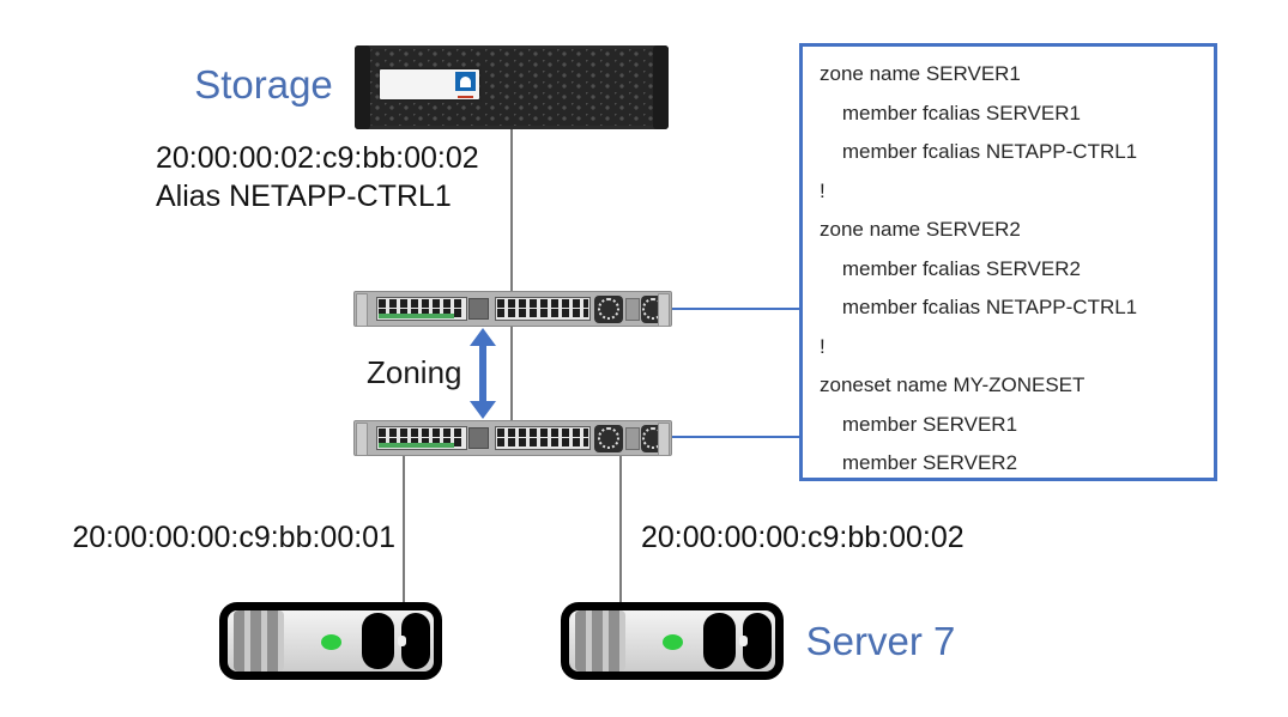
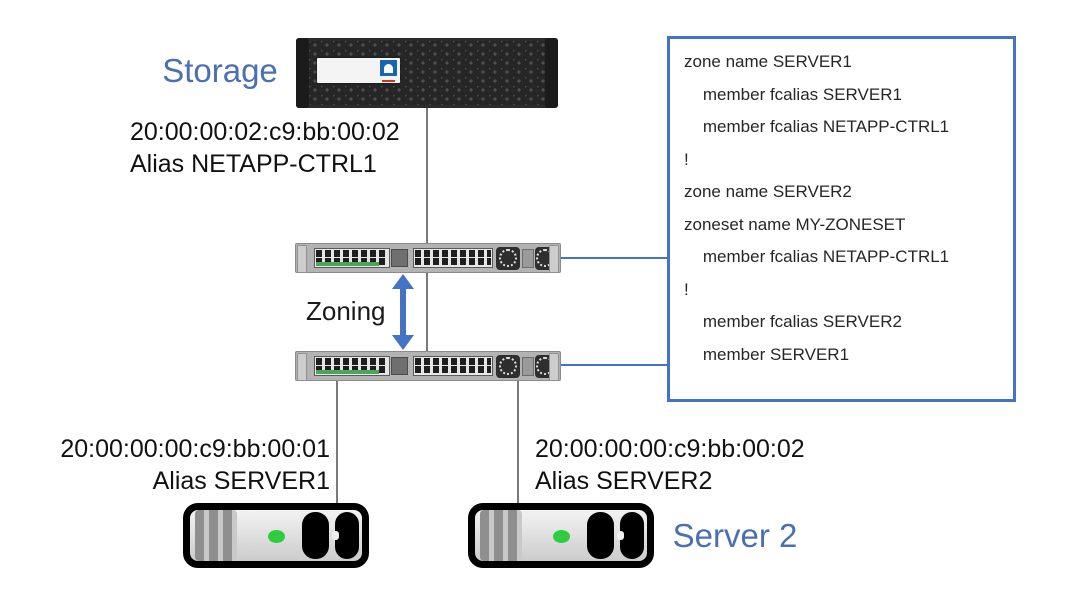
  Storage
  20:00:00:02:c9:bb:00:02
  Alias NETAPP-CTRL1
  Zoning
  zone name SERVER1
  member fcalias SERVER1
  member fcalias NETAPP-CTRL1
  !
  zone name SERVER2
- member fcalias SERVER2
+ zoneset name MY-ZONESET
  member fcalias NETAPP-CTRL1
  !
- zoneset name MY-ZONESET
+ member fcalias SERVER2
  member SERVER1
- member SERVER2
  20:00:00:00:c9:bb:00:01
+ Alias SERVER1
  20:00:00:00:c9:bb:00:02
+ Alias SERVER2
- Server 7
+ Server 2
